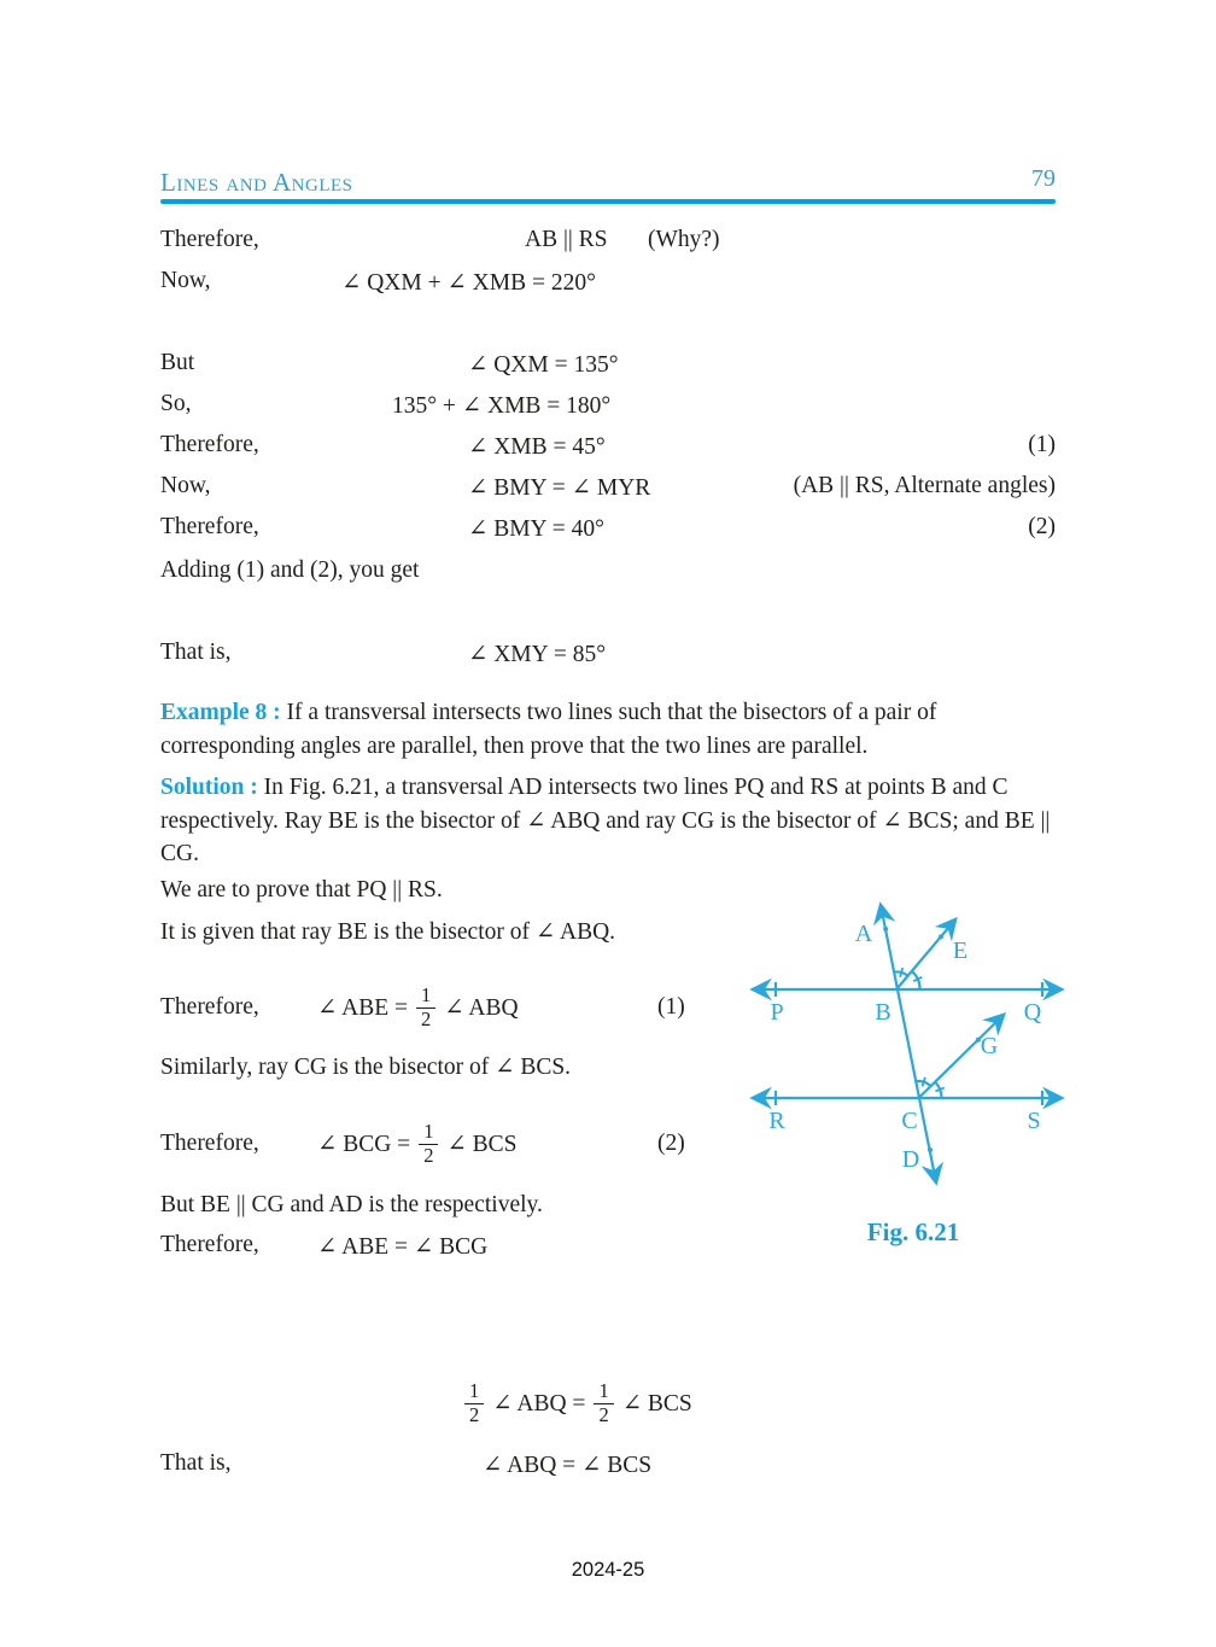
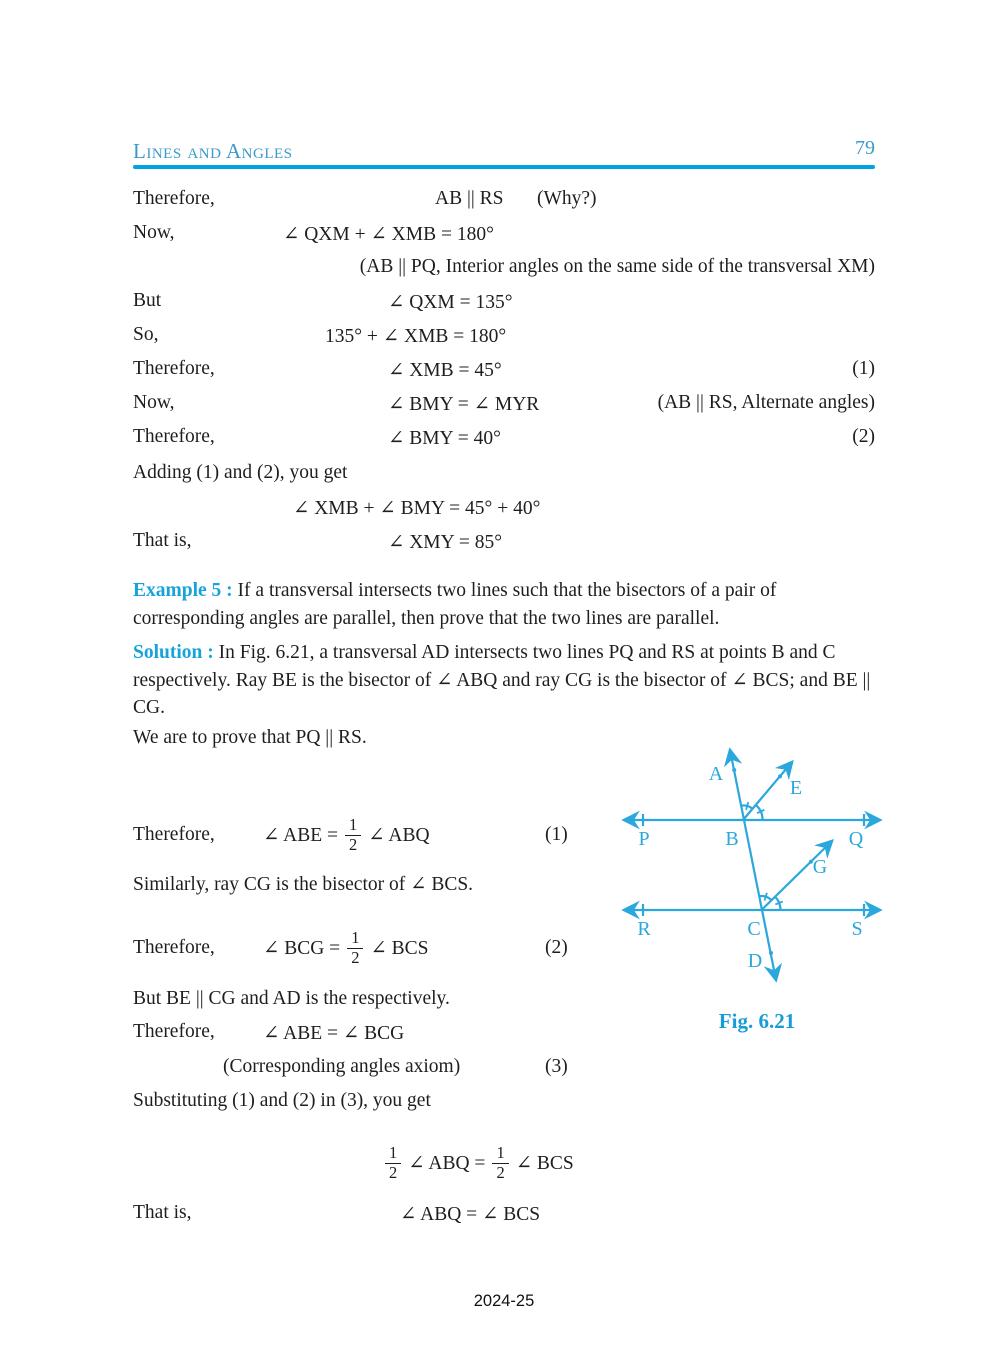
  Lines and Angles
  79
  Therefore,
  AB || RS
  (Why?)
  Now,
- ∠ QXM + ∠ XMB = 220°
+ ∠ QXM + ∠ XMB = 180°
+ (AB || PQ, Interior angles on the same side of the transversal XM)
  But
  ∠ QXM = 135°
  So,
  135° + ∠ XMB = 180°
  Therefore,
  ∠ XMB = 45°
  (1)
  Now,
  ∠ BMY = ∠ MYR
  (AB || RS, Alternate angles)
  Therefore,
  ∠ BMY = 40°
  (2)
  Adding (1) and (2), you get
+ ∠ XMB + ∠ BMY = 45° + 40°
  That is,
  ∠ XMY = 85°
- Example 8 : If a transversal intersects two lines such that the bisectors of a pair of corresponding angles are parallel, then prove that the two lines are parallel.
+ Example 5 : If a transversal intersects two lines such that the bisectors of a pair of corresponding angles are parallel, then prove that the two lines are parallel.
  Solution : In Fig. 6.21, a transversal AD intersects two lines PQ and RS at points B and C respectively. Ray BE is the bisector of ∠ ABQ and ray CG is the bisector of ∠ BCS; and BE || CG.
  We are to prove that PQ || RS.
- It is given that ray BE is the bisector of ∠ ABQ.
  Therefore,
  ∠ ABE =
  1
  2
  ∠ ABQ
  (1)
  Similarly, ray CG is the bisector of ∠ BCS.
  Therefore,
  ∠ BCG =
  1
  2
  ∠ BCS
  (2)
  But BE || CG and AD is the respectively.
  Therefore,
  ∠ ABE = ∠ BCG
+ (Corresponding angles axiom)
+ (3)
+ Substituting (1) and (2) in (3), you get
  1
  2
  ∠ ABQ =
  1
  2
  ∠ BCS
  That is,
  ∠ ABQ = ∠ BCS
  A
  E
  P
  B
  Q
  G
  R
  C
  S
  D
  Fig. 6.21
  2024-25
